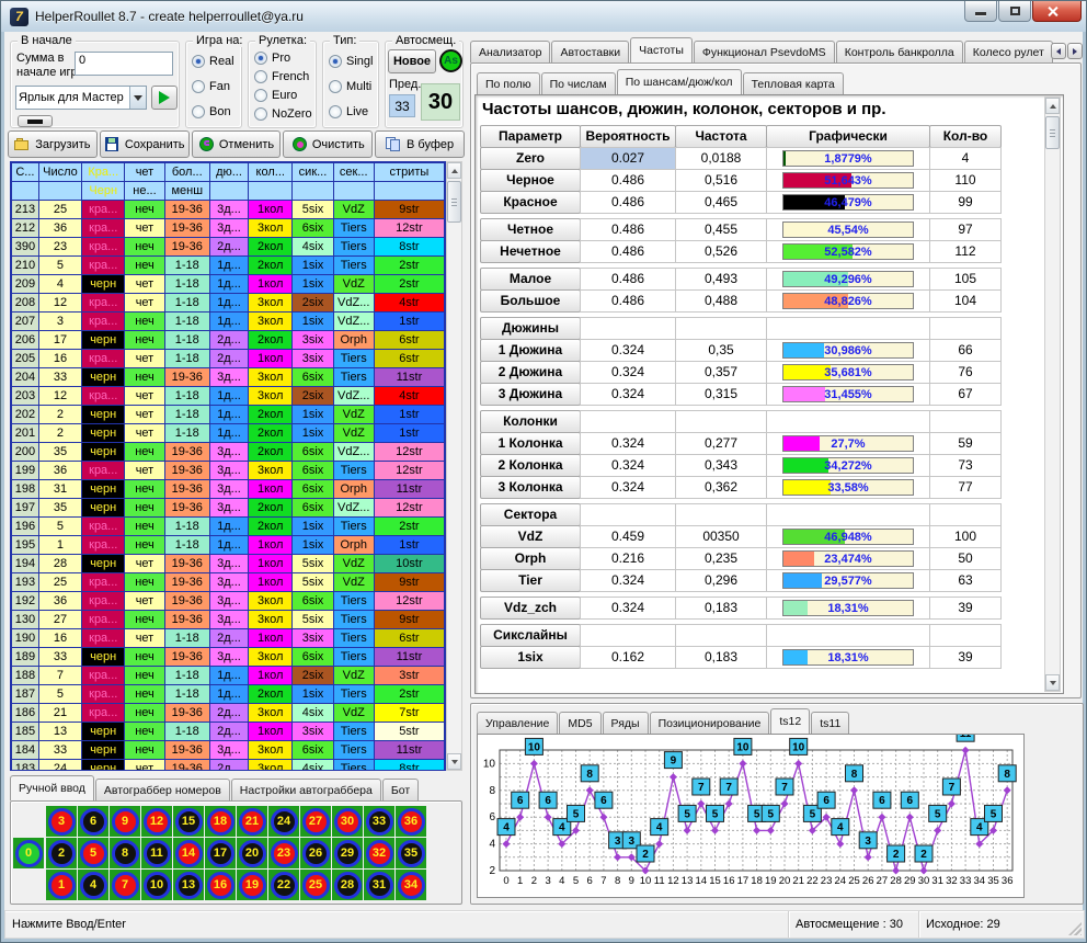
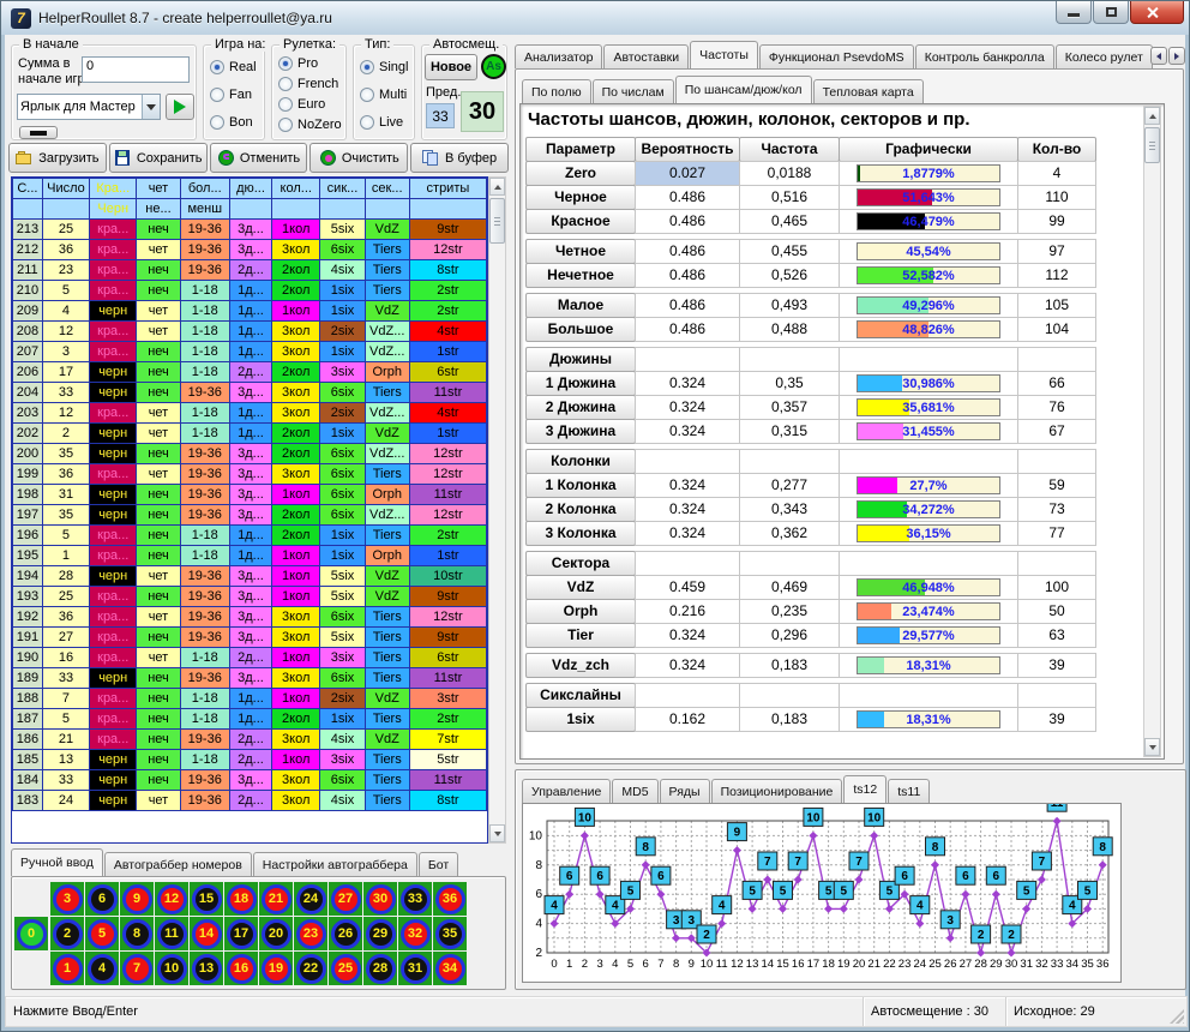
  7
  HelperRoullet 8.7 - create helperroullet@ya.ru
  В начале
  Сумма в
  начале иг
  0
  Ярлык для Мастер
  Игра на:
  Real
  Fan
  Bon
  Рулетка:
  Pro
  French
  Euro
  NoZero
  Тип:
  Singl
  Multi
  Live
  Автосмещ.
  Новое
  As
  Пред.
  33
  30
  Загрузить
  Сохранить
  Отменить
  Очистить
  В буфер
  С...	Число	Кра...	чет	бол...	дю...	кол...	сик...	сек...	стриты
  		Черн	не...	менш
  213	25	кра...	неч	19-36	3д...	1кол	5six	VdZ	9str
  212	36	кра...	чет	19-36	3д...	3кол	6six	Tiers	12str
- 390	23	кра...	неч	19-36	2д...	2кол	4six	Tiers	8str
+ 211	23	кра...	неч	19-36	2д...	2кол	4six	Tiers	8str
  210	5	кра...	неч	1-18	1д...	2кол	1six	Tiers	2str
  209	4	черн	чет	1-18	1д...	1кол	1six	VdZ	2str
  208	12	кра...	чет	1-18	1д...	3кол	2six	VdZ...	4str
  207	3	кра...	неч	1-18	1д...	3кол	1six	VdZ...	1str
  206	17	черн	неч	1-18	2д...	2кол	3six	Orph	6str
- 205	16	кра...	чет	1-18	2д...	1кол	3six	Tiers	6str
  204	33	черн	неч	19-36	3д...	3кол	6six	Tiers	11str
  203	12	кра...	чет	1-18	1д...	3кол	2six	VdZ...	4str
  202	2	черн	чет	1-18	1д...	2кол	1six	VdZ	1str
- 201	2	черн	чет	1-18	1д...	2кол	1six	VdZ	1str
  200	35	черн	неч	19-36	3д...	2кол	6six	VdZ...	12str
  199	36	кра...	чет	19-36	3д...	3кол	6six	Tiers	12str
  198	31	черн	неч	19-36	3д...	1кол	6six	Orph	11str
  197	35	черн	неч	19-36	3д...	2кол	6six	VdZ...	12str
  196	5	кра...	неч	1-18	1д...	2кол	1six	Tiers	2str
  195	1	кра...	неч	1-18	1д...	1кол	1six	Orph	1str
  194	28	черн	чет	19-36	3д...	1кол	5six	VdZ	10str
  193	25	кра...	неч	19-36	3д...	1кол	5six	VdZ	9str
  192	36	кра...	чет	19-36	3д...	3кол	6six	Tiers	12str
- 130	27	кра...	неч	19-36	3д...	3кол	5six	Tiers	9str
+ 191	27	кра...	неч	19-36	3д...	3кол	5six	Tiers	9str
  190	16	кра...	чет	1-18	2д...	1кол	3six	Tiers	6str
  189	33	черн	неч	19-36	3д...	3кол	6six	Tiers	11str
  188	7	кра...	неч	1-18	1д...	1кол	2six	VdZ	3str
  187	5	кра...	неч	1-18	1д...	2кол	1six	Tiers	2str
  186	21	кра...	неч	19-36	2д...	3кол	4six	VdZ	7str
  185	13	черн	неч	1-18	2д...	1кол	3six	Tiers	5str
  184	33	черн	неч	19-36	3д...	3кол	6six	Tiers	11str
  183	24	черн	чет	19-36	2д...	3кол	4six	Tiers	8str
  Ручной ввод
  Автограббер номеров
  Настройки автограббера
  Бот
  3
  6
  9
  12
  15
  18
  21
  24
  27
  30
  33
  36
  0
  2
  5
  8
  11
  14
  17
  20
  23
  26
  29
  32
  35
  1
  4
  7
  10
  13
  16
  19
  22
  25
  28
  31
  34
  Анализатор
  Автоставки
  Частоты
  Функционал PsevdoMS
  Контроль банкролла
  Колесо рулет
  По полю
  По числам
  По шансам/дюж/кол
  Тепловая карта
  Частоты шансов, дюжин, колонок, секторов и пр.
  Параметр
  Вероятность
  Частота
  Графически
  Кол-во
  Zero
  0.027
  0,0188
  1,8779%
  4
  Черное
  0.486
  0,516
  51,643%
  110
  Красное
  0.486
  0,465
  46,479%
  99
  Четное
  0.486
  0,455
  45,54%
  97
  Нечетное
  0.486
  0,526
  52,582%
  112
  Малое
  0.486
  0,493
  49,296%
  105
  Большое
  0.486
  0,488
  48,826%
  104
  Дюжины
  1 Дюжина
  0.324
  0,35
  30,986%
  66
  2 Дюжина
  0.324
  0,357
  35,681%
  76
  3 Дюжина
  0.324
  0,315
  31,455%
  67
  Колонки
  1 Колонка
  0.324
  0,277
  27,7%
  59
  2 Колонка
  0.324
  0,343
  34,272%
  73
  3 Колонка
  0.324
  0,362
- 33,58%
+ 36,15%
  77
  Сектора
  VdZ
  0.459
- 00350
+ 0,469
  46,948%
  100
  Orph
  0.216
  0,235
  23,474%
  50
  Tier
  0.324
  0,296
  29,577%
  63
  Vdz_zch
  0.324
  0,183
  18,31%
  39
  Сикслайны
  1six
  0.162
  0,183
  18,31%
  39
  Управление
  MD5
  Ряды
  Позиционирование
  ts12
  ts11
  2
  4
  6
  8
  10
  0
  1
  2
  3
  4
  5
  6
  7
  8
  9
  10
  11
  12
  13
  14
  15
  16
  17
  18
  19
  20
  21
  22
  23
  24
  25
  26
  27
  28
  29
  30
  31
  32
  33
  34
  35
  36
  4
  6
  10
  6
  4
  5
  8
  6
  3
  3
  2
  4
  9
  5
  7
  5
  7
  10
  5
  5
  7
  10
  5
  6
  4
  8
  3
  6
  2
  6
  2
  5
  7
  11
  4
  5
  8
  Нажмите Ввод/Enter
  Автосмещение : 30
  Исходное: 29
